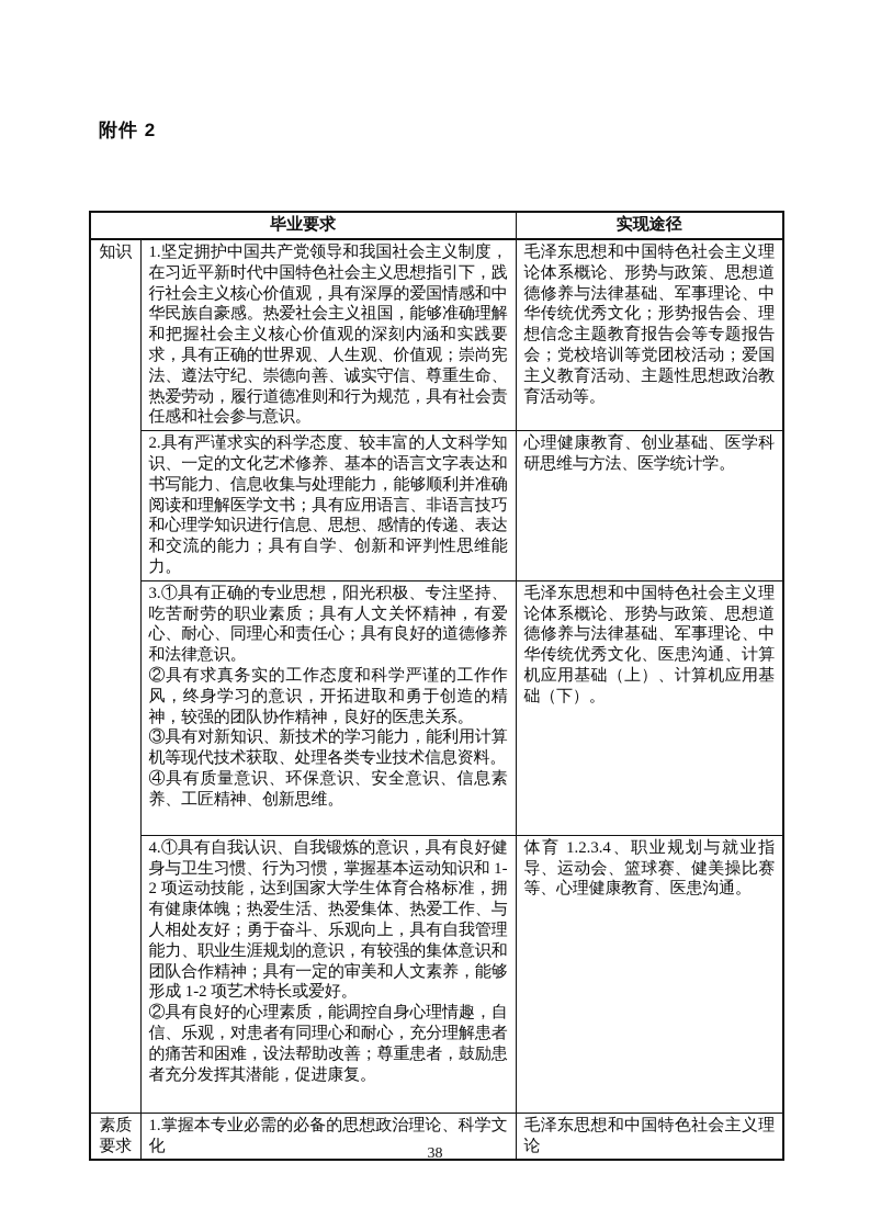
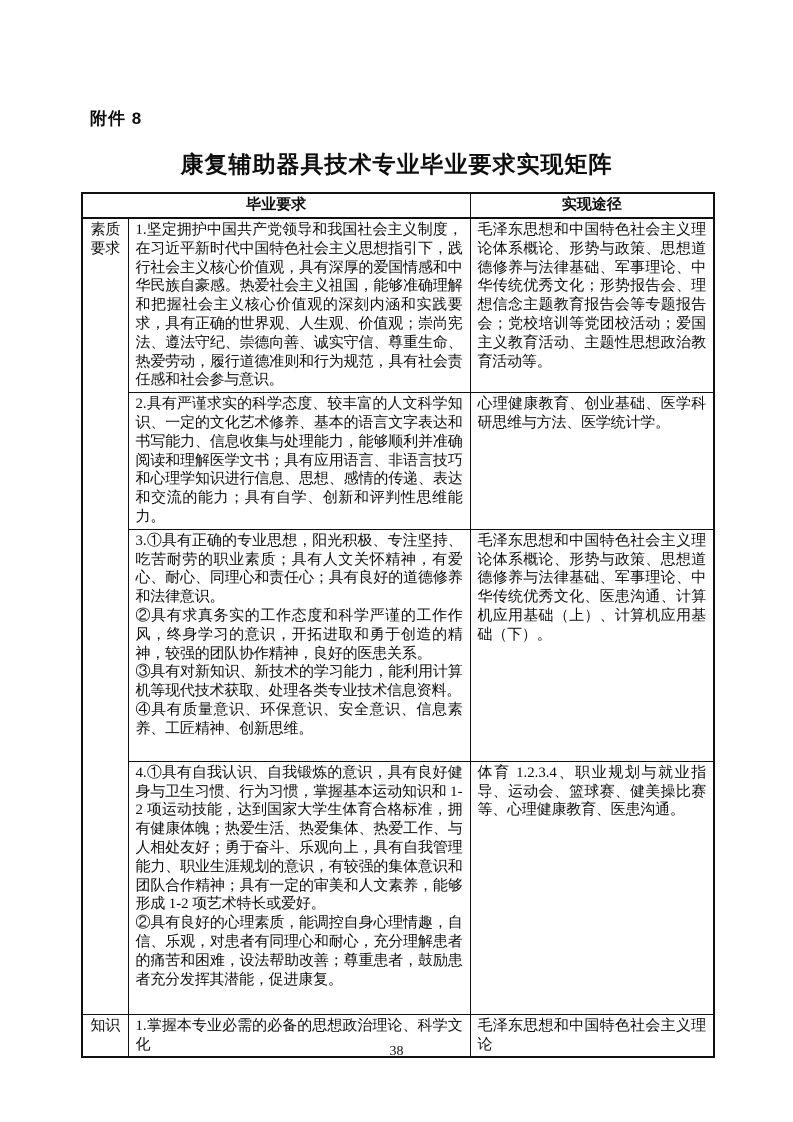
- 附件 2
+ 附件 8
+ 康复辅助器具技术专业毕业要求实现矩阵
  毕业要求	实现途径
- 知识	1.坚定拥护中国共产党领导和我国社会主义制度，在习近平新时代中国特色社会主义思想指引下，践行社会主义核心价值观，具有深厚的爱国情感和中华民族自豪感。热爱社会主义祖国，能够准确理解和把握社会主义核心价值观的深刻内涵和实践要求，具有正确的世界观、人生观、价值观；崇尚宪法、遵法守纪、崇德向善、诚实守信、尊重生命、热爱劳动，履行道德准则和行为规范，具有社会责任感和社会参与意识。	毛泽东思想和中国特色社会主义理论体系概论、形势与政策、思想道德修养与法律基础、军事理论、中华传统优秀文化；形势报告会、理想信念主题教育报告会等专题报告会；党校培训等党团校活动；爱国主义教育活动、主题性思想政治教育活动等。
+ 素质要求	1.坚定拥护中国共产党领导和我国社会主义制度，在习近平新时代中国特色社会主义思想指引下，践行社会主义核心价值观，具有深厚的爱国情感和中华民族自豪感。热爱社会主义祖国，能够准确理解和把握社会主义核心价值观的深刻内涵和实践要求，具有正确的世界观、人生观、价值观；崇尚宪法、遵法守纪、崇德向善、诚实守信、尊重生命、热爱劳动，履行道德准则和行为规范，具有社会责任感和社会参与意识。	毛泽东思想和中国特色社会主义理论体系概论、形势与政策、思想道德修养与法律基础、军事理论、中华传统优秀文化；形势报告会、理想信念主题教育报告会等专题报告会；党校培训等党团校活动；爱国主义教育活动、主题性思想政治教育活动等。
  2.具有严谨求实的科学态度、较丰富的人文科学知识、一定的文化艺术修养、基本的语言文字表达和书写能力、信息收集与处理能力，能够顺利并准确阅读和理解医学文书；具有应用语言、非语言技巧和心理学知识进行信息、思想、感情的传递、表达和交流的能力；具有自学、创新和评判性思维能力。	心理健康教育、创业基础、医学科研思维与方法、医学统计学。
  3.①具有正确的专业思想，阳光积极、专注坚持、吃苦耐劳的职业素质；具有人文关怀精神，有爱心、耐心、同理心和责任心；具有良好的道德修养和法律意识。 ②具有求真务实的工作态度和科学严谨的工作作风，终身学习的意识，开拓进取和勇于创造的精神，较强的团队协作精神，良好的医患关系。 ③具有对新知识、新技术的学习能力，能利用计算机等现代技术获取、处理各类专业技术信息资料。 ④具有质量意识、环保意识、安全意识、信息素养、工匠精神、创新思维。	毛泽东思想和中国特色社会主义理论体系概论、形势与政策、思想道德修养与法律基础、军事理论、中华传统优秀文化、医患沟通、计算机应用基础（上）、计算机应用基础（下）。
  4.①具有自我认识、自我锻炼的意识，具有良好健身与卫生习惯、行为习惯，掌握基本运动知识和 1-2 项运动技能，达到国家大学生体育合格标准，拥有健康体魄；热爱生活、热爱集体、热爱工作、与人相处友好；勇于奋斗、乐观向上，具有自我管理能力、职业生涯规划的意识，有较强的集体意识和团队合作精神；具有一定的审美和人文素养，能够形成 1-2 项艺术特长或爱好。 ②具有良好的心理素质，能调控自身心理情趣，自信、乐观，对患者有同理心和耐心，充分理解患者的痛苦和困难，设法帮助改善；尊重患者，鼓励患者充分发挥其潜能，促进康复。	体育 1.2.3.4、职业规划与就业指导、运动会、篮球赛、健美操比赛等、心理健康教育、医患沟通。
- 素质要求	1.掌握本专业必需的必备的思想政治理论、科学文化	毛泽东思想和中国特色社会主义理论
+ 知识	1.掌握本专业必需的必备的思想政治理论、科学文化	毛泽东思想和中国特色社会主义理论
  38
